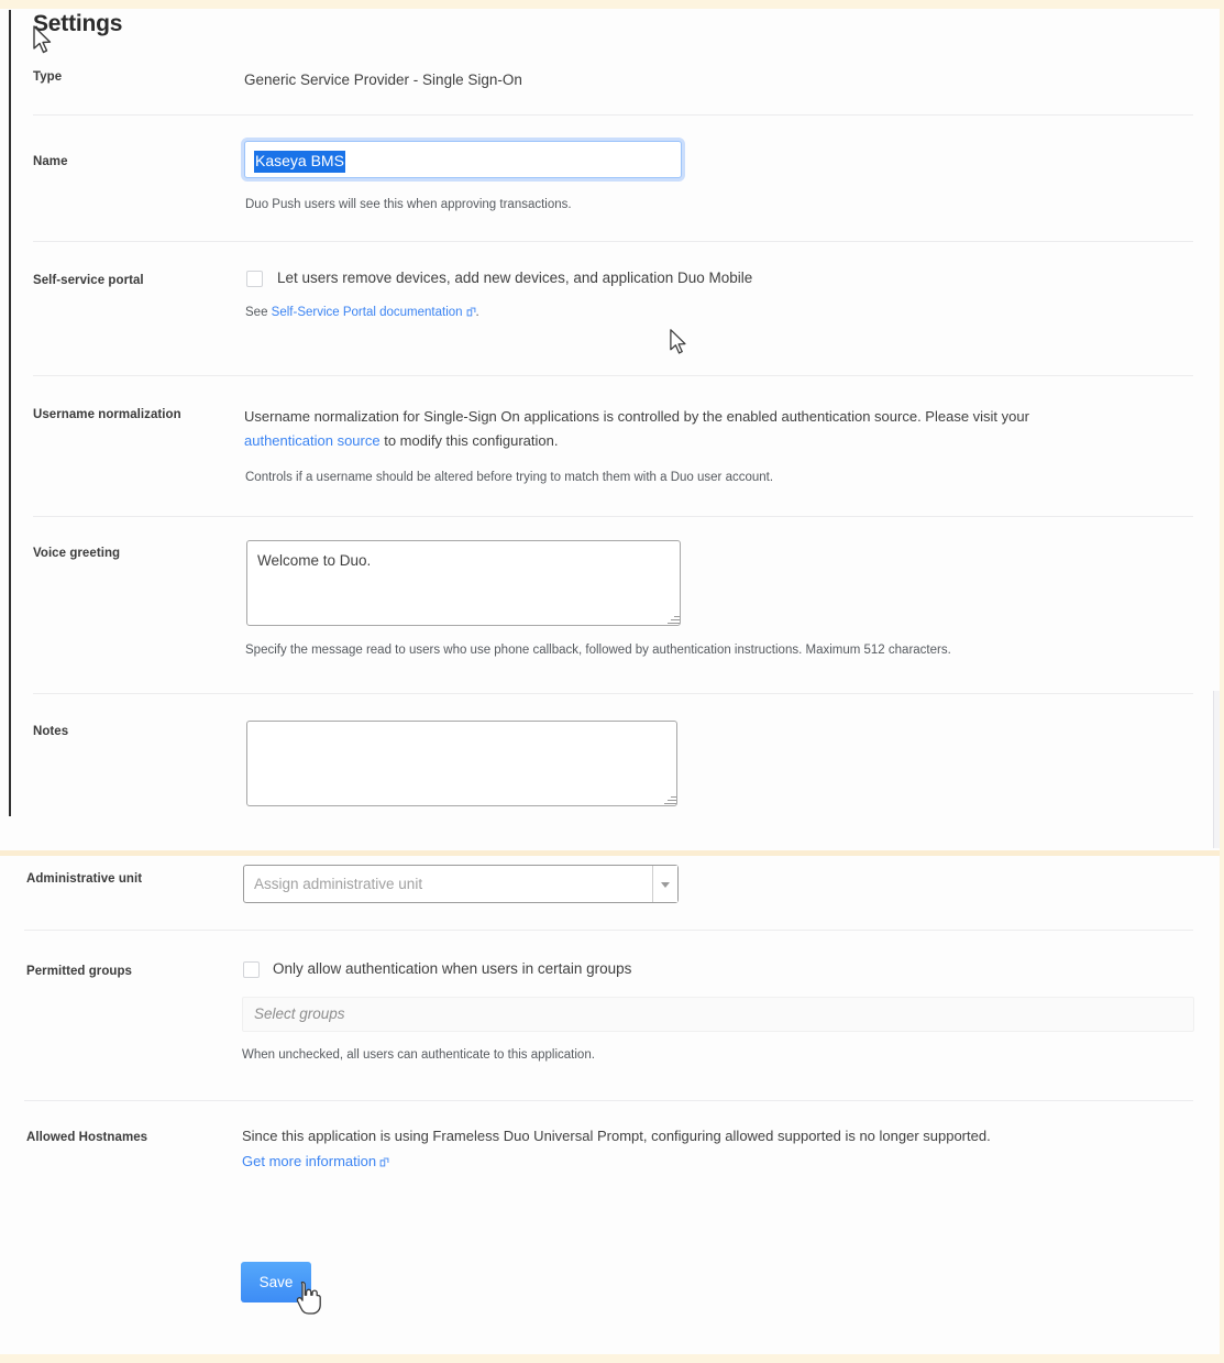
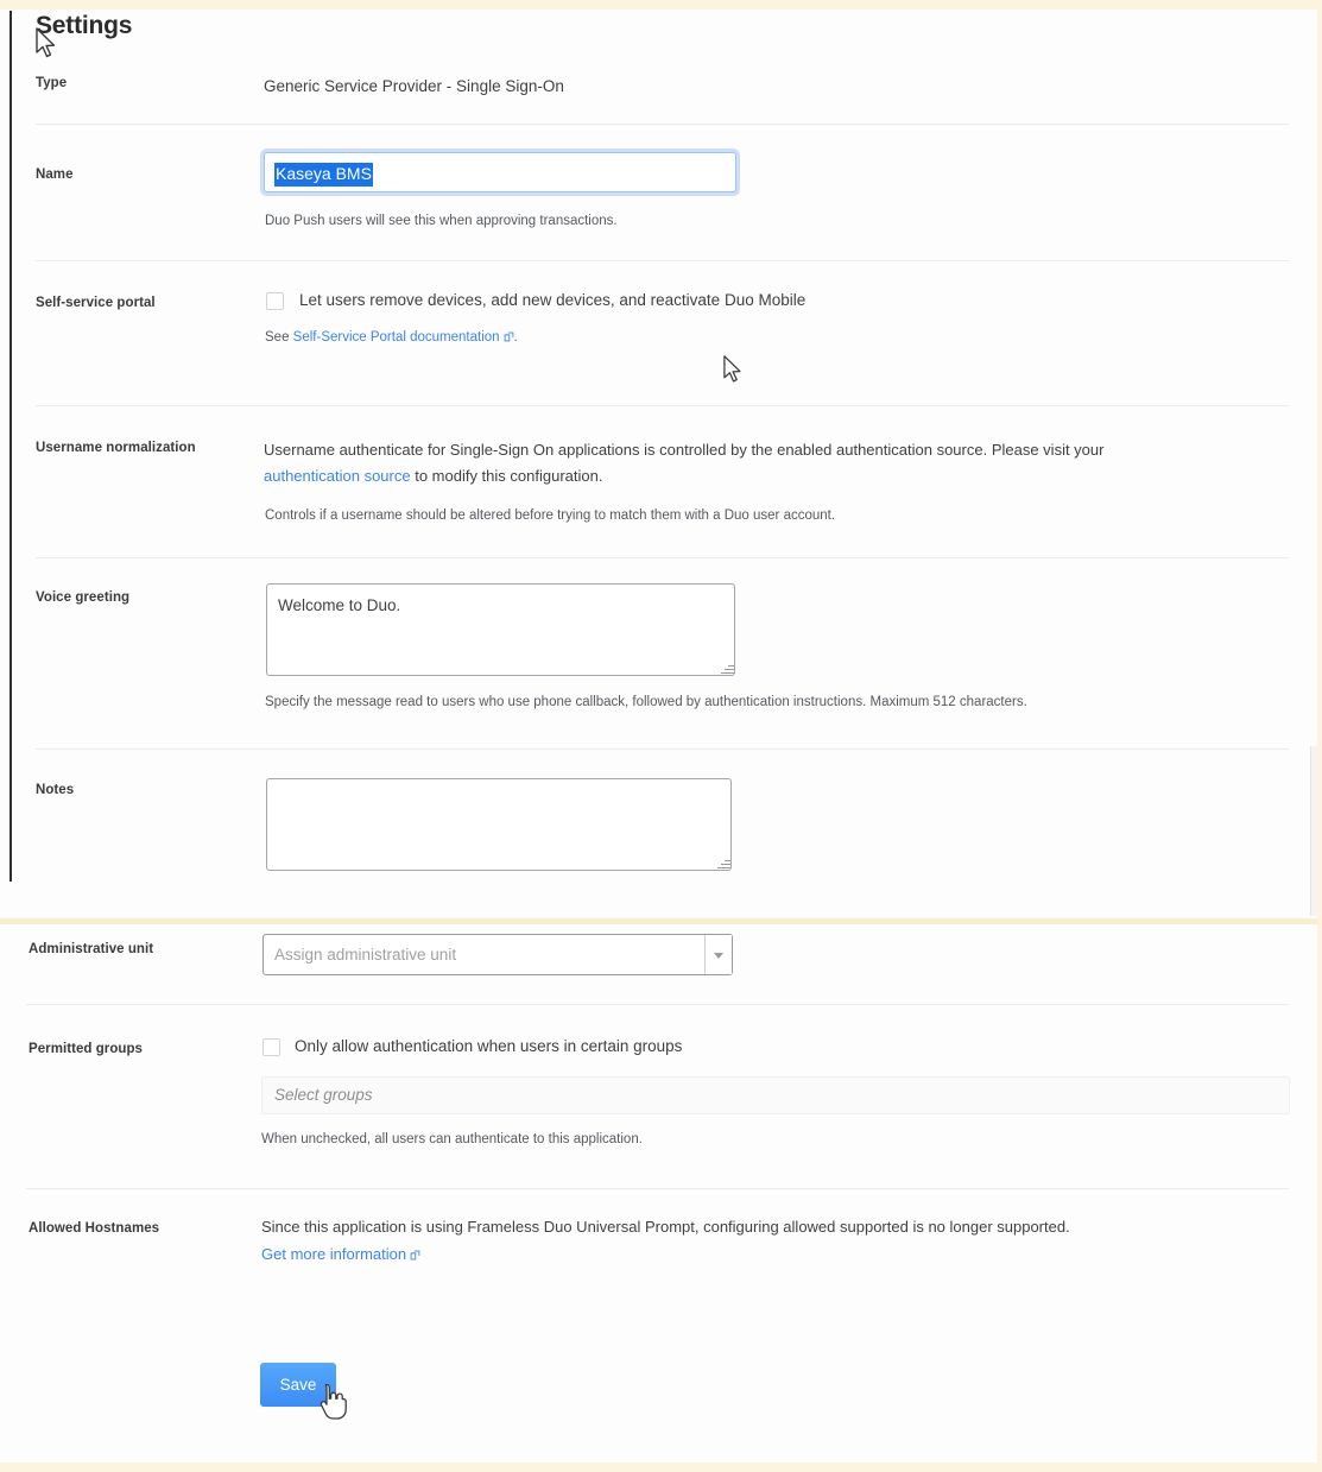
  Settings
  Type
  Generic Service Provider - Single Sign-On
  Name
  Kaseya BMS
  Duo Push users will see this when approving transactions.
  Self-service portal
- Let users remove devices, add new devices, and application Duo Mobile
+ Let users remove devices, add new devices, and reactivate Duo Mobile
  See Self-Service Portal documentation .
  Username normalization
- Username normalization for Single-Sign On applications is controlled by the enabled authentication source. Please visit your authentication source to modify this configuration.
+ Username authenticate for Single-Sign On applications is controlled by the enabled authentication source. Please visit your authentication source to modify this configuration.
  Controls if a username should be altered before trying to match them with a Duo user account.
  Voice greeting
  Welcome to Duo.
  Specify the message read to users who use phone callback, followed by authentication instructions. Maximum 512 characters.
  Notes
  Administrative unit
  Assign administrative unit
  Permitted groups
  Only allow authentication when users in certain groups
  Select groups
  When unchecked, all users can authenticate to this application.
  Allowed Hostnames
  Since this application is using Frameless Duo Universal Prompt, configuring allowed supported is no longer supported.
  Get more information
  Save
